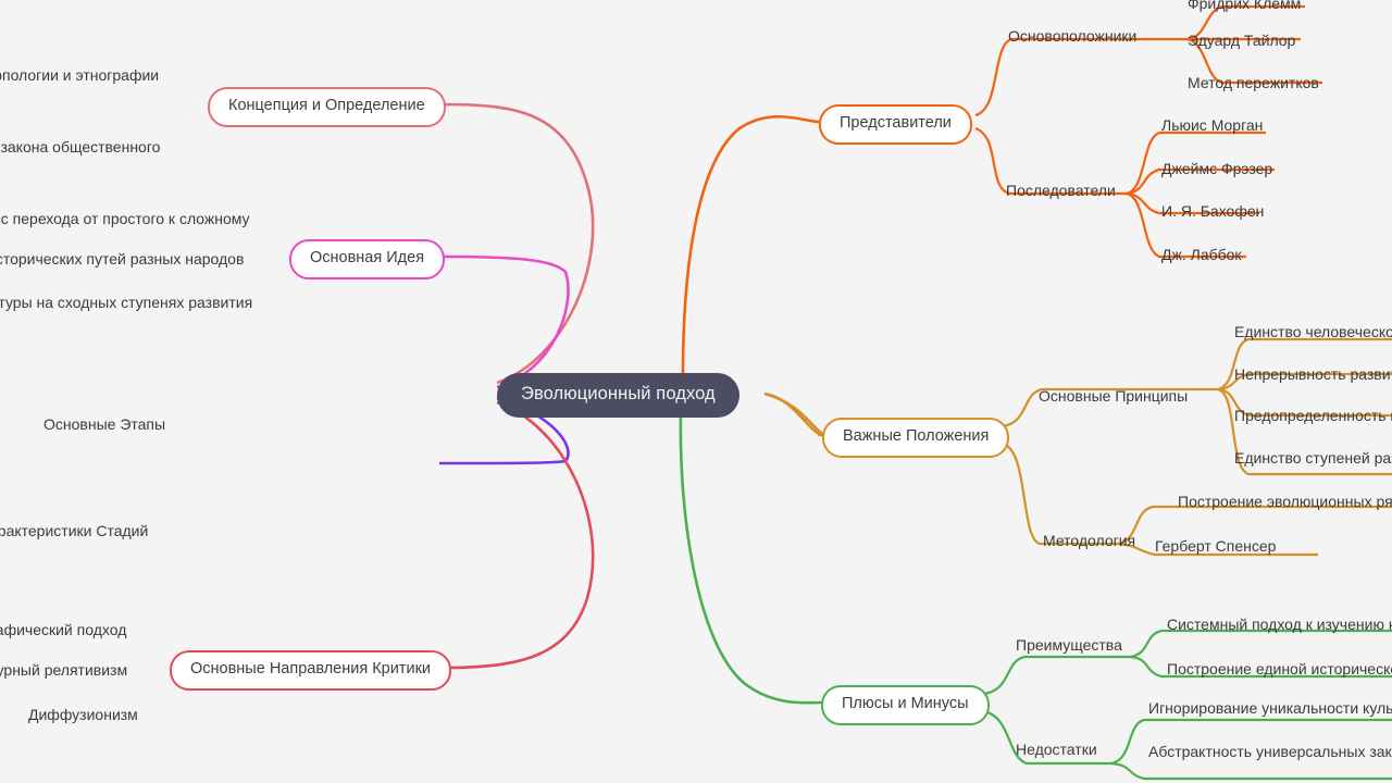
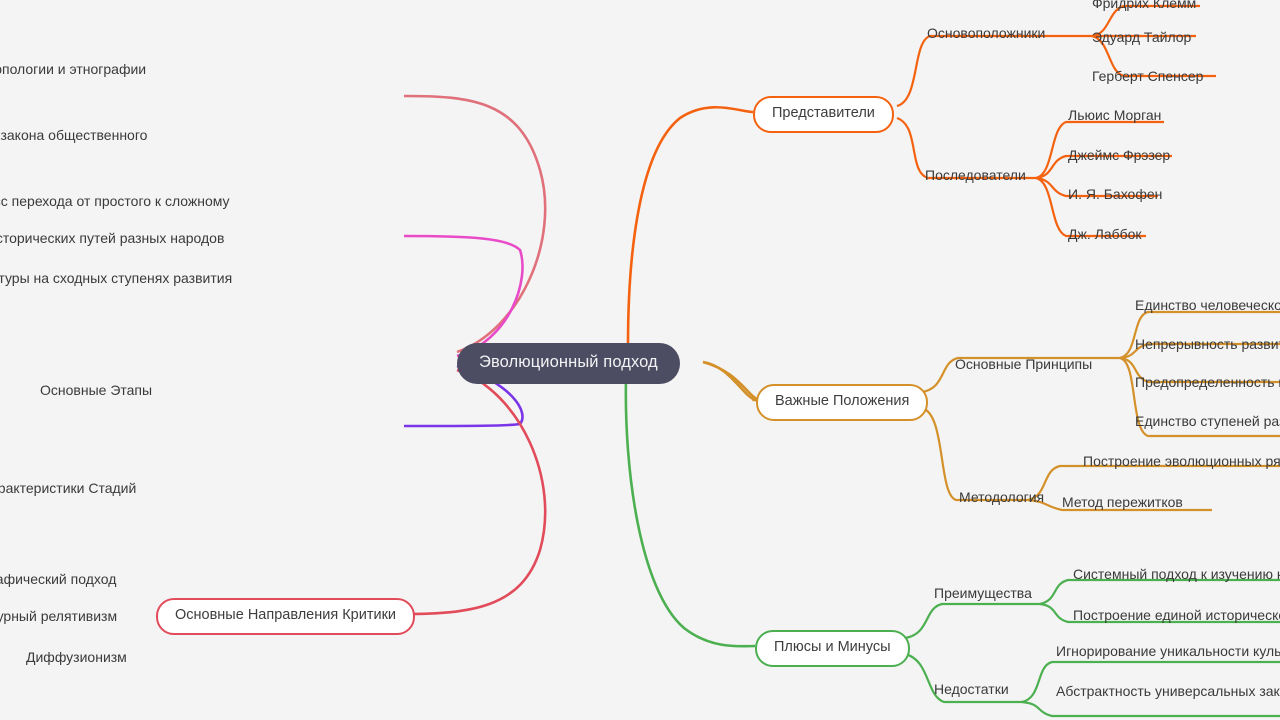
  Эволюционный подход
- Концепция и Определение
- Основная Идея
  Основные Направления Критики
  Представители
  Важные Положения
  Плюсы и Минусы
  пологии и этнографии
  закона общественного
  с перехода от простого к сложному
  торических путей разных народов
  туры на сходных ступенях развития
  Основные Этапы
  рактеристики Стадий
  фический подход
  рный релятивизм
  Диффузионизм
  Основоположники
  Последователи
  Фридрих Клемм
  Эдуард Тайлор
- Метод пережитков
+ Герберт Спенсер
  Льюис Морган
  Джеймс Фрэзер
  И. Я. Бахофен
  Дж. Лаббок
  Основные Принципы
  Методология
  Единство человеческо
  Непрерывность разви
  Предопределенность
  Единство ступеней ра
  Построение эволюционных ря
- Герберт Спенсер
+ Метод пережитков
  Преимущества
  Недостатки
  Системный подход к изучению
  Построение единой историческ
  Игнорирование уникальности куль
  Абстрактность универсальных зак
